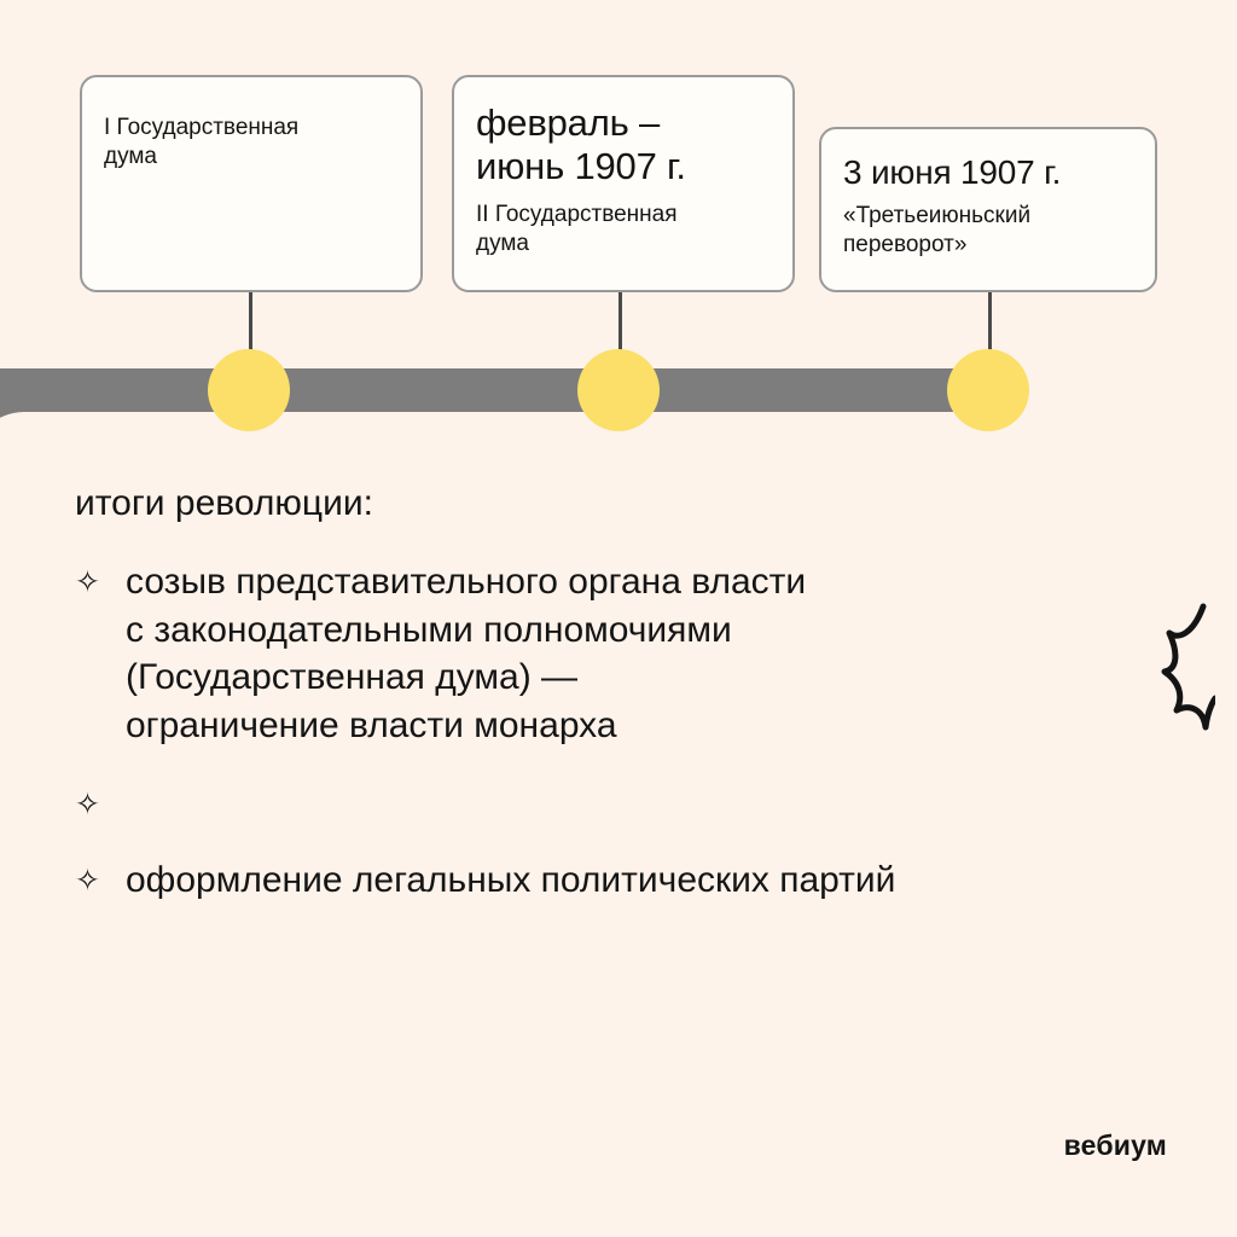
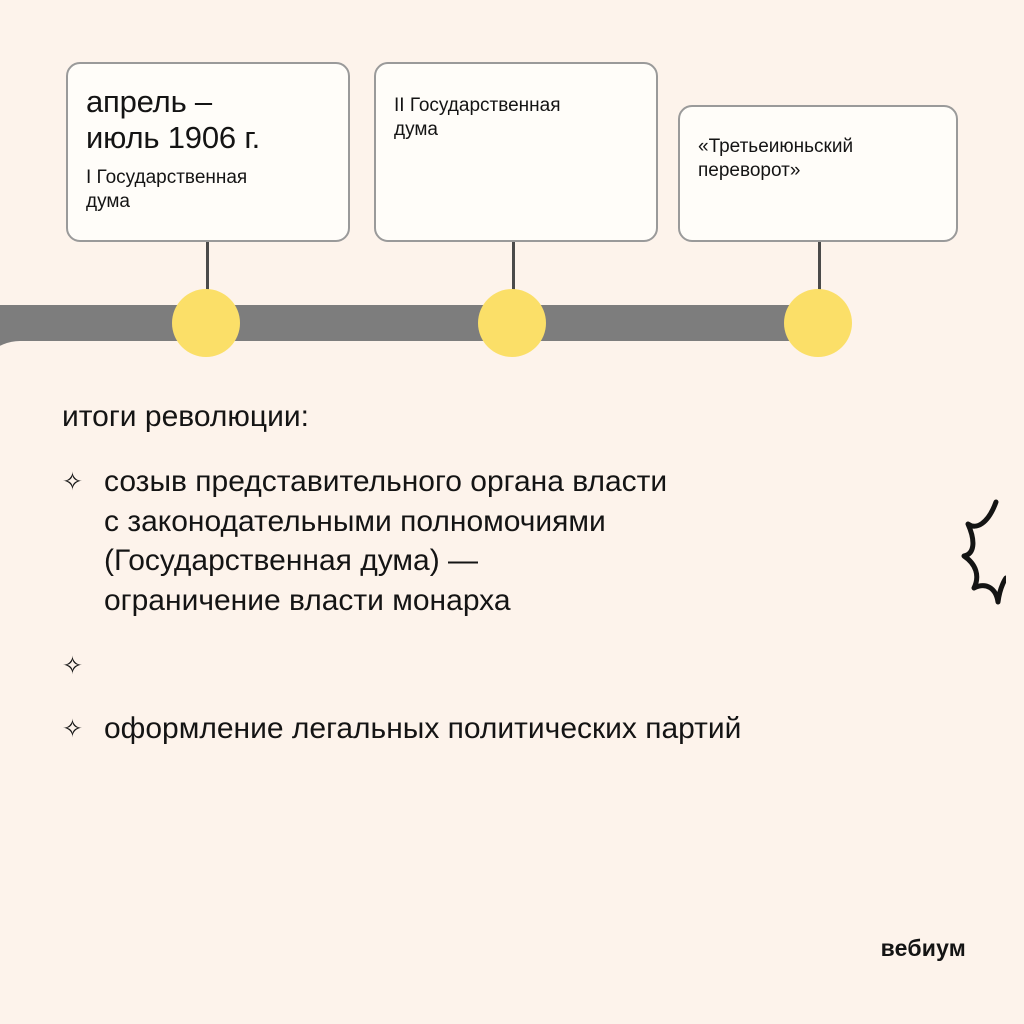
+ апрель –
+ июль 1906 г.
  I Государственная
  дума
- февраль –
- июнь 1907 г.
  II Государственная
  дума
- 3 июня 1907 г.
  «Третьеиюньский
  переворот»
  итоги революции:
  ✧
  созыв представительного органа власти
  с законодательными полномочиями
  (Государственная дума) —
  ограничение власти монарха
  ✧
  ✧
  оформление легальных политических партий
  вебиум
